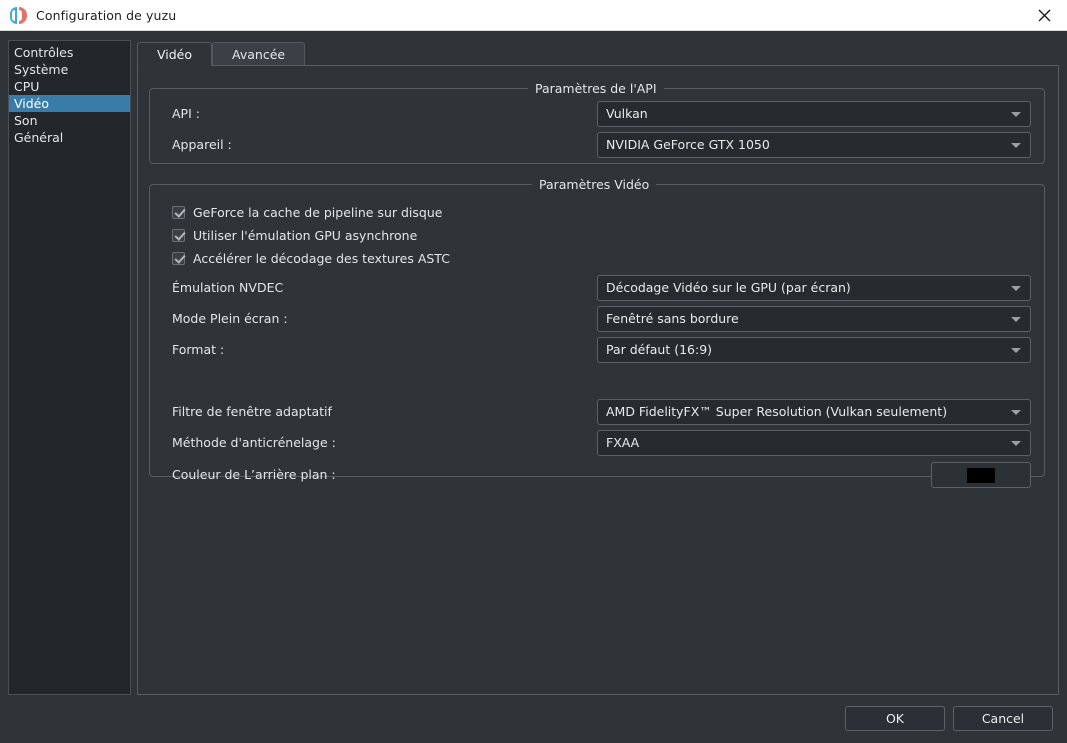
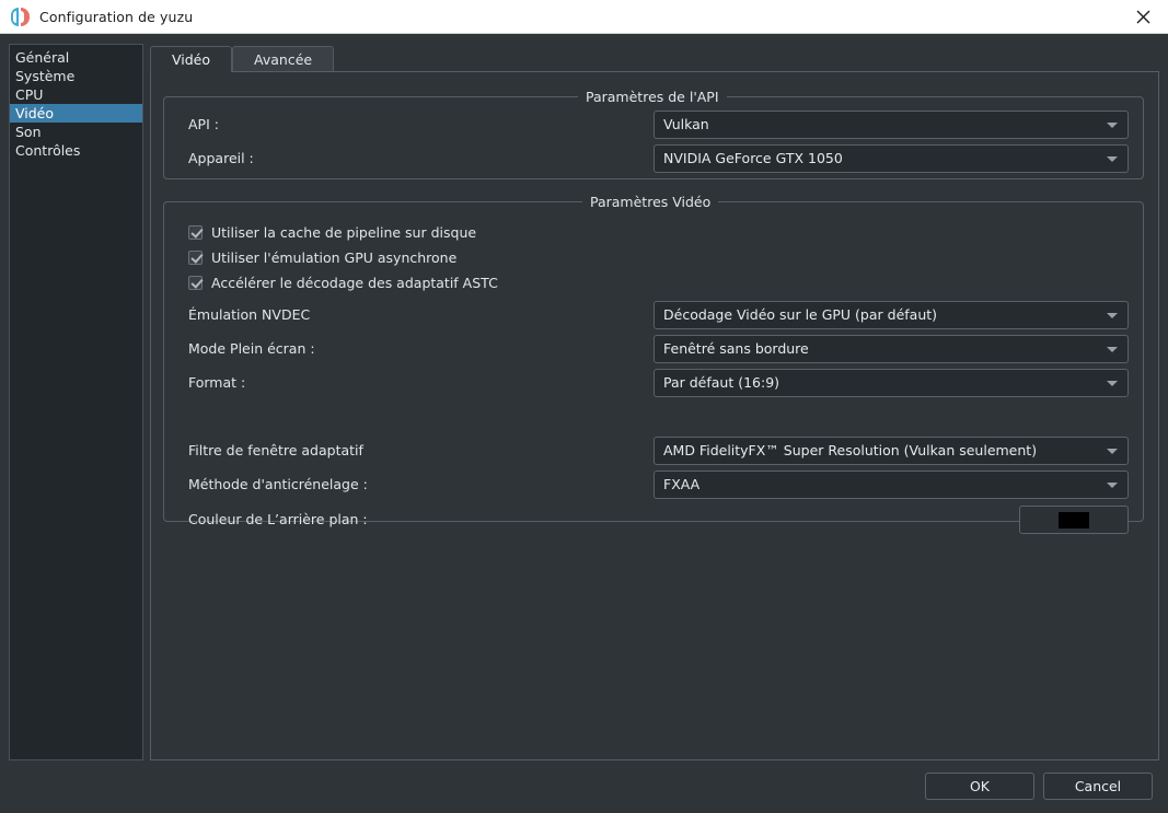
  Configuration de yuzu
- Contrôles
+ Général
  Système
  CPU
  Vidéo
  Son
- Général
+ Contrôles
  Vidéo
  Avancée
  Paramètres de l'API
  API :
  Vulkan
  Appareil :
  NVIDIA GeForce GTX 1050
  Paramètres Vidéo
- GeForce la cache de pipeline sur disque
+ Utiliser la cache de pipeline sur disque
  Utiliser l'émulation GPU asynchrone
- Accélérer le décodage des textures ASTC
+ Accélérer le décodage des adaptatif ASTC
  Émulation NVDEC
- Décodage Vidéo sur le GPU (par écran)
+ Décodage Vidéo sur le GPU (par défaut)
  Mode Plein écran :
  Fenêtré sans bordure
  Format :
  Par défaut (16:9)
  Filtre de fenêtre adaptatif
  AMD FidelityFX™ Super Resolution (Vulkan seulement)
  Méthode d'anticrénelage :
  FXAA
  Couleur de L’arrière plan :
  OK
  Cancel
